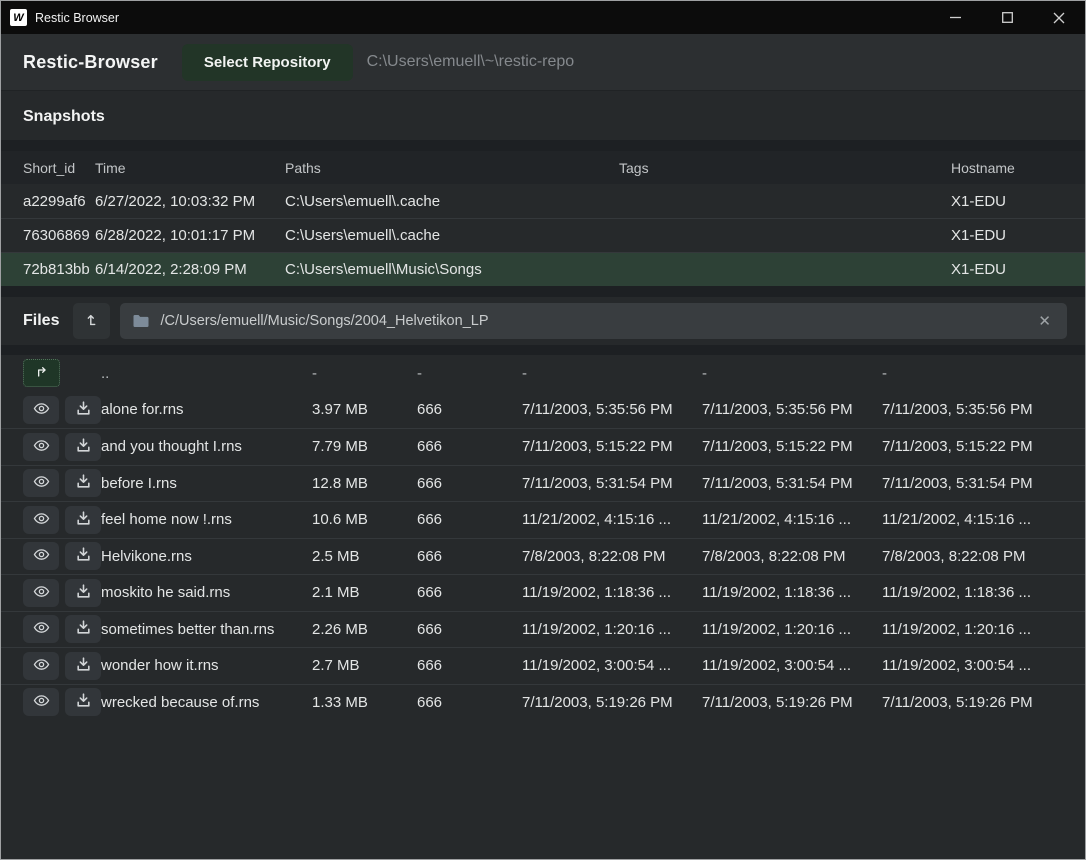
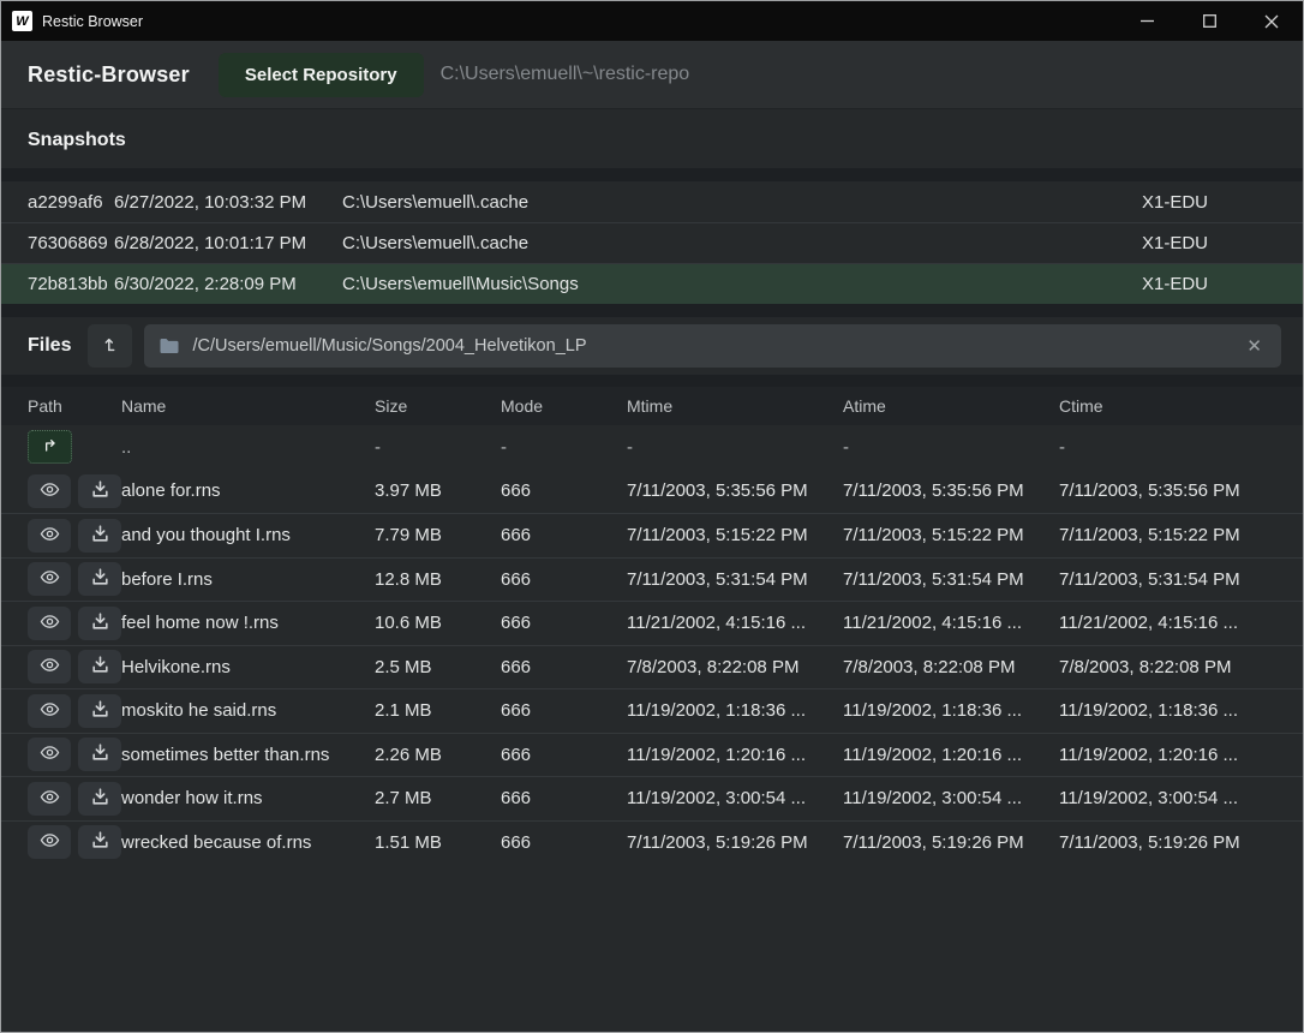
  W
  Restic Browser
  Restic-Browser
  Select Repository
  C:\Users\emuell\~\restic-repo
  Snapshots
- Short_id
- Time
- Paths
- Tags
- Hostname
  a2299af6
  6/27/2022, 10:03:32 PM
  C:\Users\emuell\.cache
  X1-EDU
  76306869
  6/28/2022, 10:01:17 PM
  C:\Users\emuell\.cache
  X1-EDU
  72b813bb
- 6/14/2022, 2:28:09 PM
+ 6/30/2022, 2:28:09 PM
  C:\Users\emuell\Music\Songs
  X1-EDU
  Files
  /C/Users/emuell/Music/Songs/2004_Helvetikon_LP
  ✕
+ Path
+ Name
+ Size
+ Mode
+ Mtime
+ Atime
+ Ctime
  ..
  -
  -
  -
  -
  -
  alone for.rns
  3.97 MB
  666
  7/11/2003, 5:35:56 PM
  7/11/2003, 5:35:56 PM
  7/11/2003, 5:35:56 PM
  and you thought I.rns
  7.79 MB
  666
  7/11/2003, 5:15:22 PM
  7/11/2003, 5:15:22 PM
  7/11/2003, 5:15:22 PM
  before I.rns
  12.8 MB
  666
  7/11/2003, 5:31:54 PM
  7/11/2003, 5:31:54 PM
  7/11/2003, 5:31:54 PM
  feel home now !.rns
  10.6 MB
  666
  11/21/2002, 4:15:16 ...
  11/21/2002, 4:15:16 ...
  11/21/2002, 4:15:16 ...
  Helvikone.rns
  2.5 MB
  666
  7/8/2003, 8:22:08 PM
  7/8/2003, 8:22:08 PM
  7/8/2003, 8:22:08 PM
  moskito he said.rns
  2.1 MB
  666
  11/19/2002, 1:18:36 ...
  11/19/2002, 1:18:36 ...
  11/19/2002, 1:18:36 ...
  sometimes better than.rns
  2.26 MB
  666
  11/19/2002, 1:20:16 ...
  11/19/2002, 1:20:16 ...
  11/19/2002, 1:20:16 ...
  wonder how it.rns
  2.7 MB
  666
  11/19/2002, 3:00:54 ...
  11/19/2002, 3:00:54 ...
  11/19/2002, 3:00:54 ...
  wrecked because of.rns
- 1.33 MB
+ 1.51 MB
  666
  7/11/2003, 5:19:26 PM
  7/11/2003, 5:19:26 PM
  7/11/2003, 5:19:26 PM
